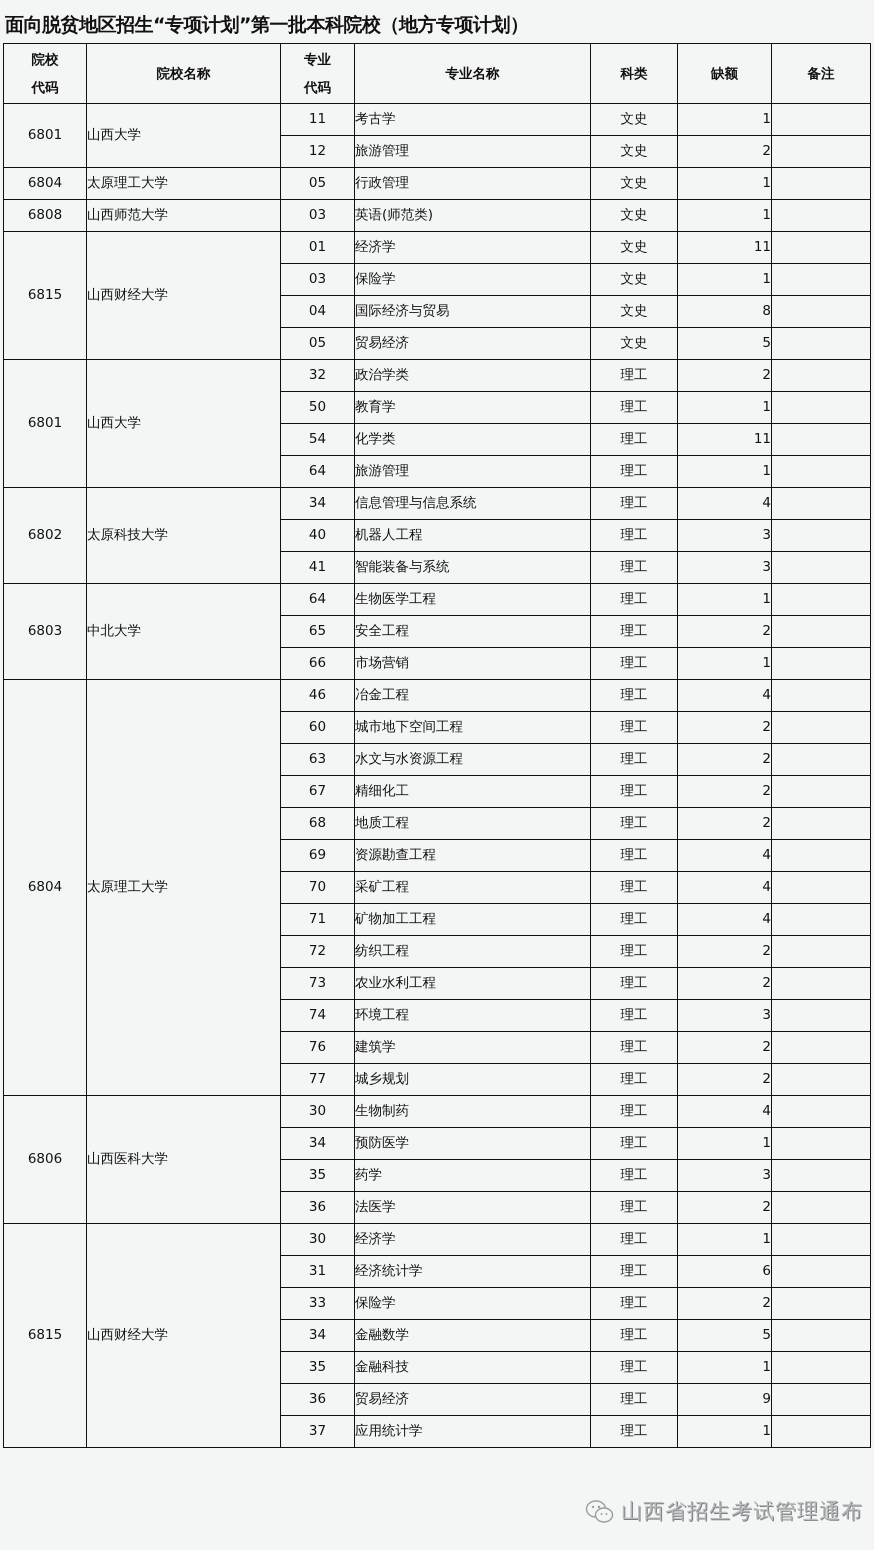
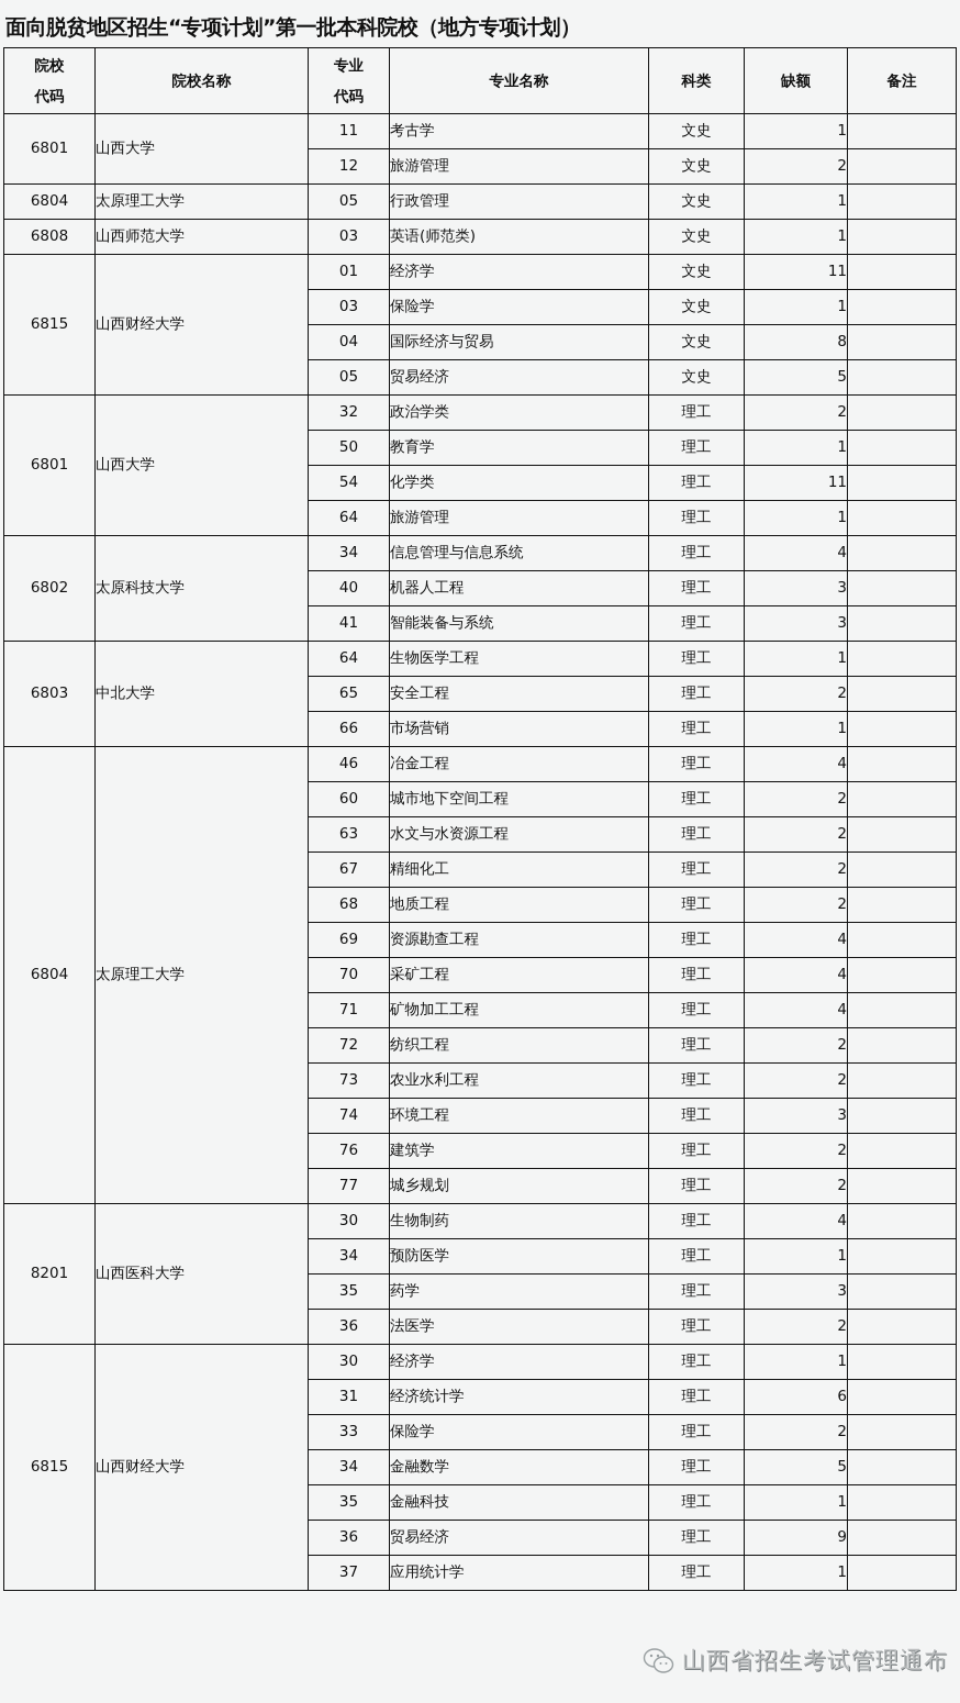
  面向脱贫地区招生“专项计划”第一批本科院校（地方专项计划）
  院校 代码	院校名称	专业 代码	专业名称	科类	缺额	备注
  6801	山西大学	11	考古学	文史	1
  12	旅游管理	文史	2
  6804	太原理工大学	05	行政管理	文史	1
  6808	山西师范大学	03	英语(师范类)	文史	1
  6815	山西财经大学	01	经济学	文史	11
  03	保险学	文史	1
  04	国际经济与贸易	文史	8
  05	贸易经济	文史	5
  6801	山西大学	32	政治学类	理工	2
  50	教育学	理工	1
  54	化学类	理工	11
  64	旅游管理	理工	1
  6802	太原科技大学	34	信息管理与信息系统	理工	4
  40	机器人工程	理工	3
  41	智能装备与系统	理工	3
  6803	中北大学	64	生物医学工程	理工	1
  65	安全工程	理工	2
  66	市场营销	理工	1
  6804	太原理工大学	46	冶金工程	理工	4
  60	城市地下空间工程	理工	2
  63	水文与水资源工程	理工	2
  67	精细化工	理工	2
  68	地质工程	理工	2
  69	资源勘查工程	理工	4
  70	采矿工程	理工	4
  71	矿物加工工程	理工	4
  72	纺织工程	理工	2
  73	农业水利工程	理工	2
  74	环境工程	理工	3
  76	建筑学	理工	2
  77	城乡规划	理工	2
- 6806	山西医科大学	30	生物制药	理工	4
+ 8201	山西医科大学	30	生物制药	理工	4
  34	预防医学	理工	1
  35	药学	理工	3
  36	法医学	理工	2
  6815	山西财经大学	30	经济学	理工	1
  31	经济统计学	理工	6
  33	保险学	理工	2
  34	金融数学	理工	5
  35	金融科技	理工	1
  36	贸易经济	理工	9
  37	应用统计学	理工	1
  山西省招生考试管理通布
